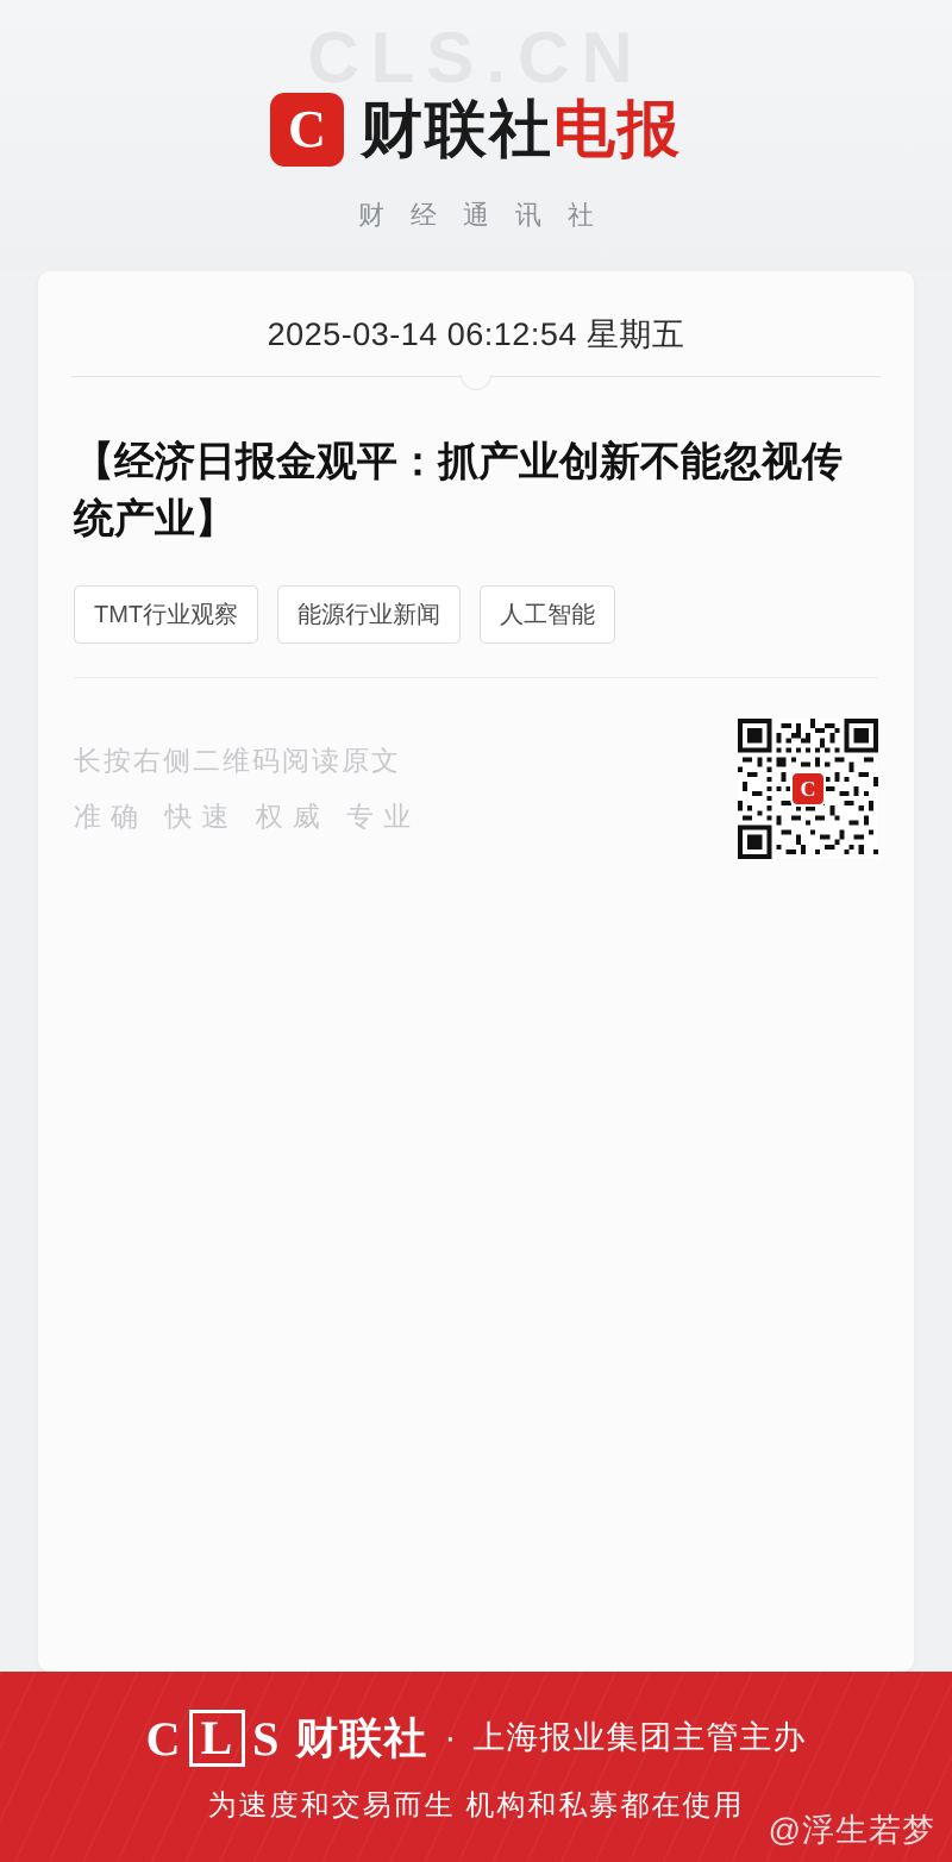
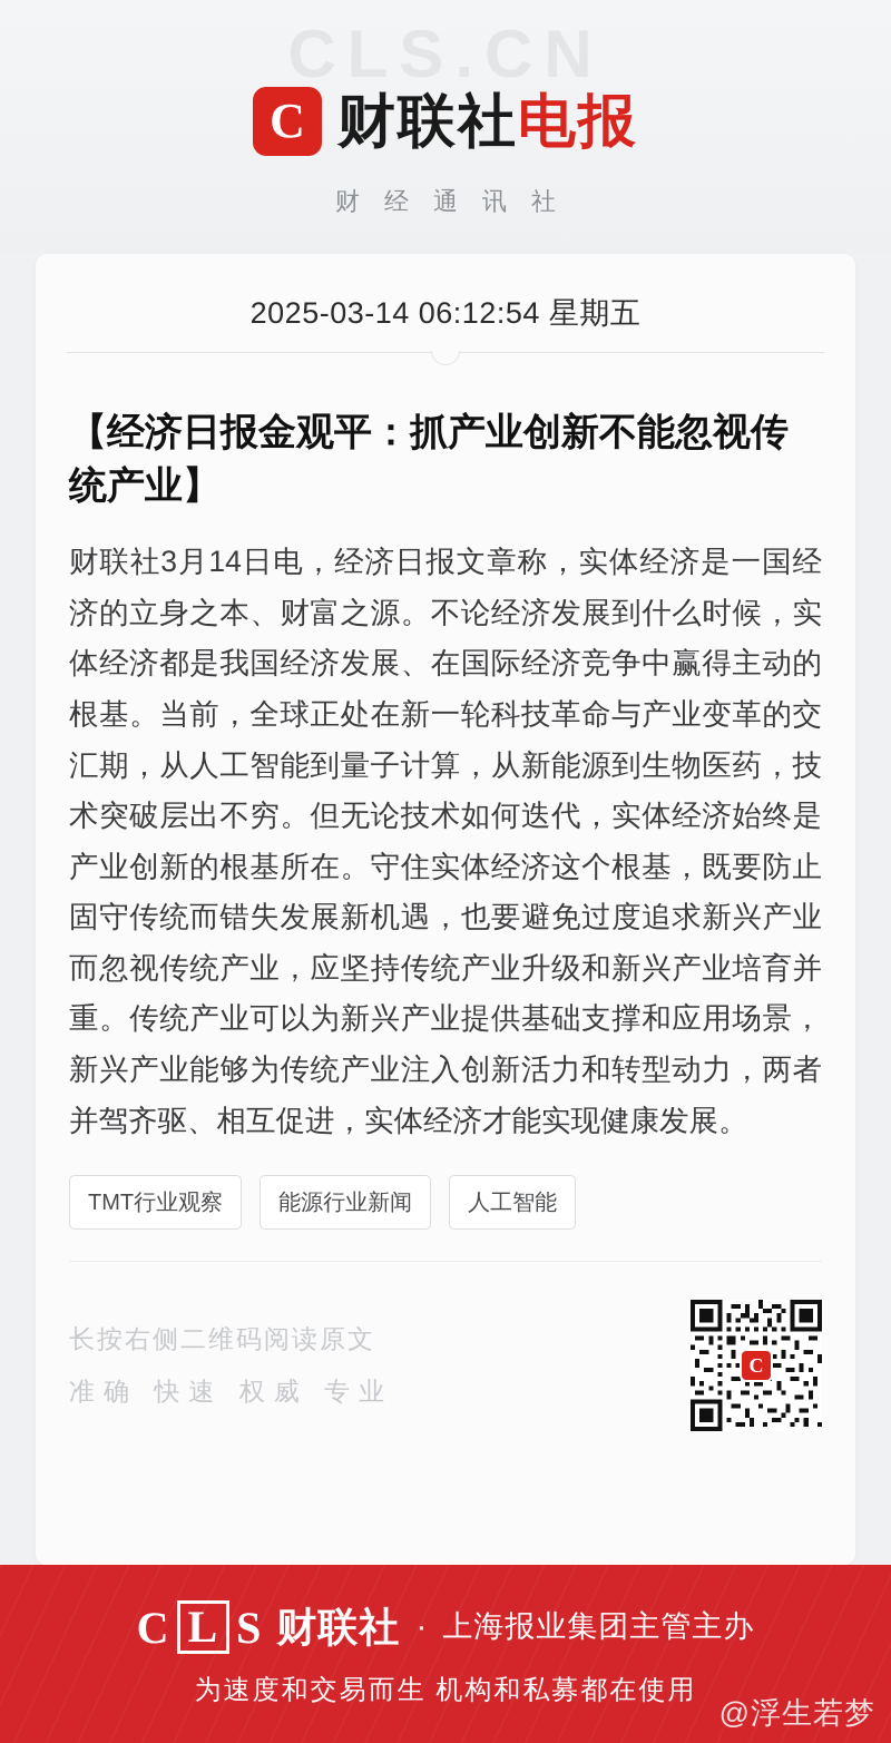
  CLS.CN
  C
  财联社电报
  财经通讯社
  2025-03-14 06:12:54 星期五
  【经济日报金观平：抓产业创新不能忽视传统产业】
+ 财联社3月14日电，经济日报文章称，实体经济是一国经济的立身之本、财富之源。不论经济发展到什么时候，实体经济都是我国经济发展、在国际经济竞争中赢得主动的根基。当前，全球正处在新一轮科技革命与产业变革的交汇期，从人工智能到量子计算，从新能源到生物医药，技术突破层出不穷。但无论技术如何迭代，实体经济始终是产业创新的根基所在。守住实体经济这个根基，既要防止固守传统而错失发展新机遇，也要避免过度追求新兴产业而忽视传统产业，应坚持传统产业升级和新兴产业培育并重。传统产业可以为新兴产业提供基础支撑和应用场景，新兴产业能够为传统产业注入创新活力和转型动力，两者并驾齐驱、相互促进，实体经济才能实现健康发展。
  TMT行业观察
  能源行业新闻
  人工智能
  长按右侧二维码阅读原文
  准确 快速 权威 专业
  C
  C
  L
  S
  财联社
  ·
  上海报业集团主管主办
  为速度和交易而生 机构和私募都在使用
  @浮生若梦
